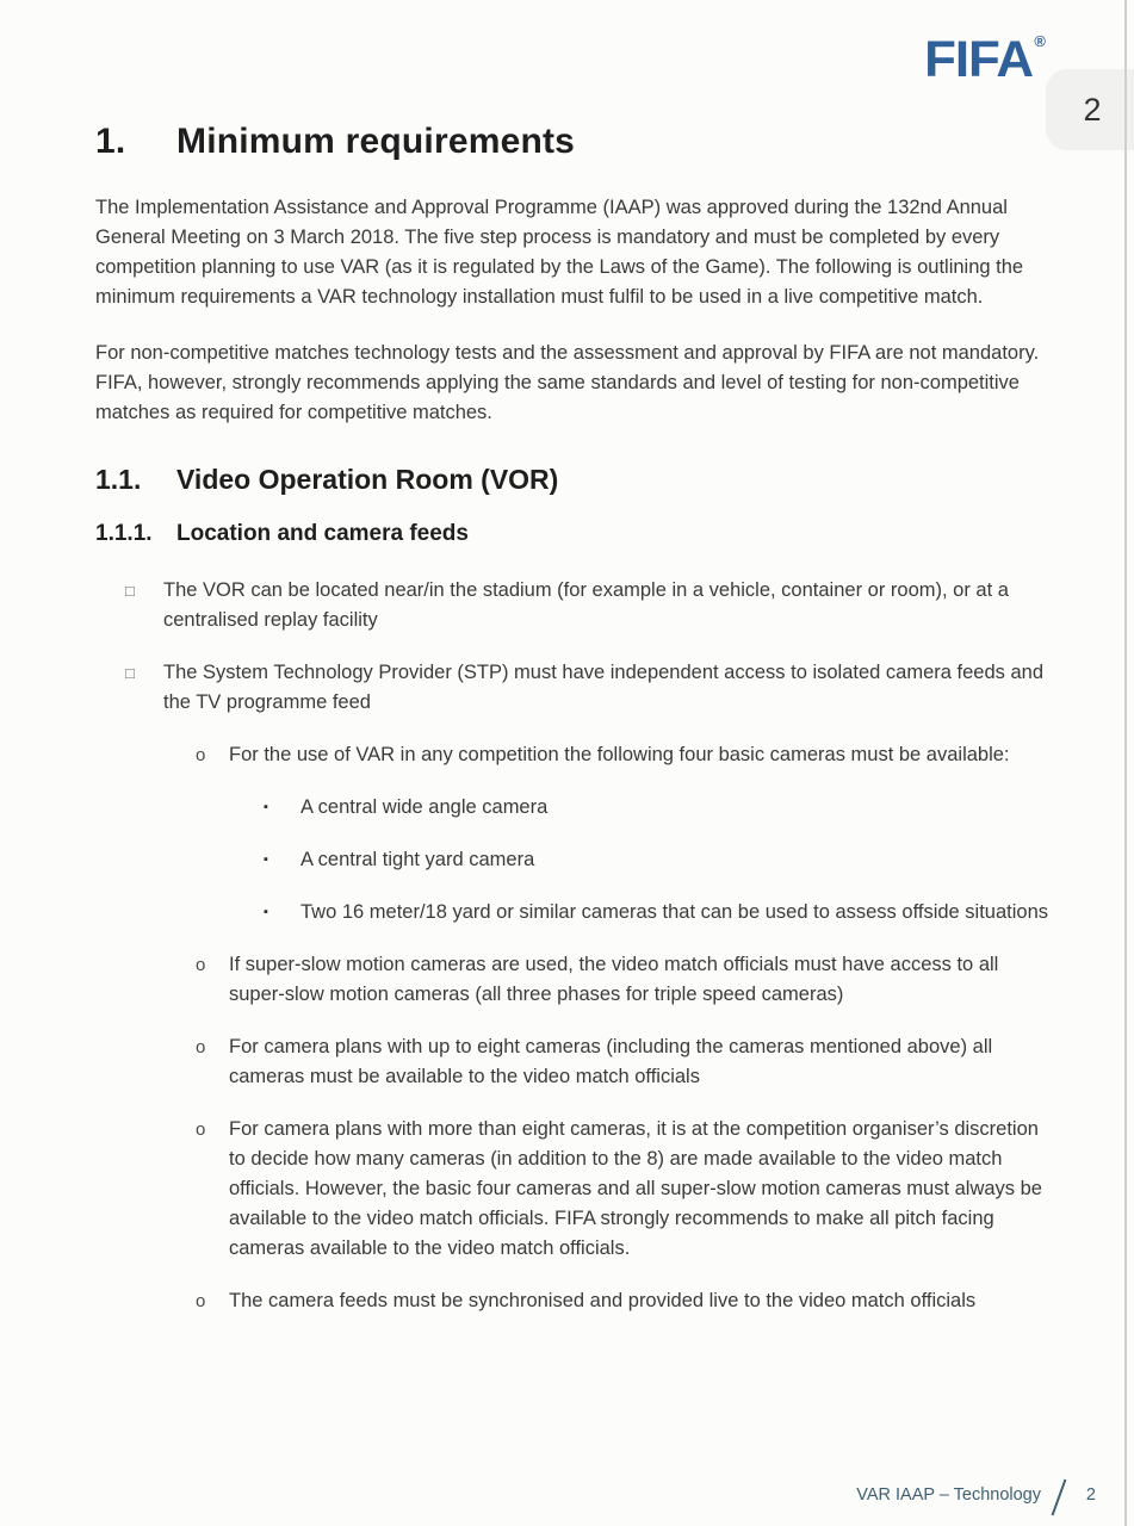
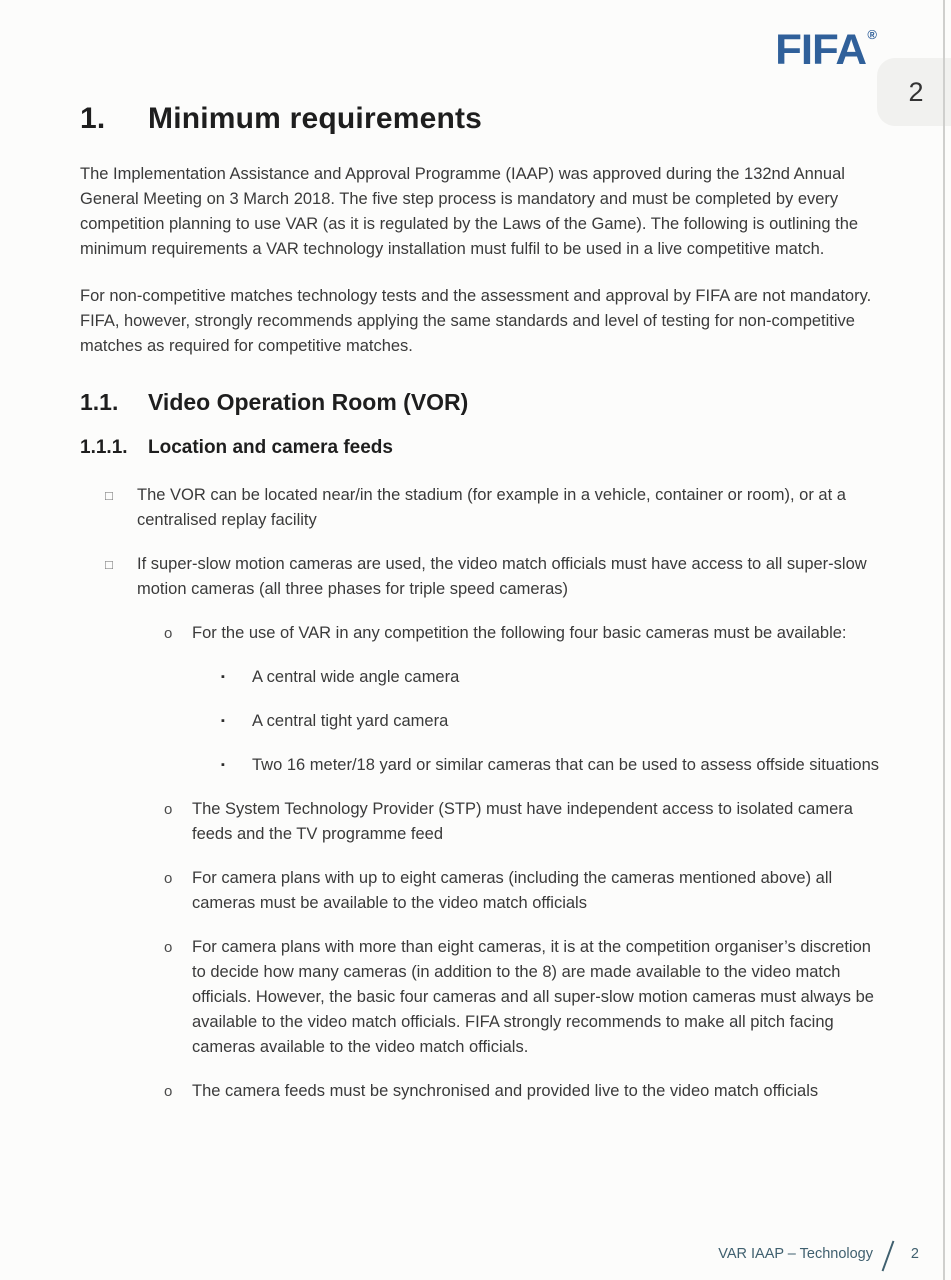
  FIFA®
  2
  1.
  Minimum requirements
  The Implementation Assistance and Approval Programme (IAAP) was approved during the 132nd Annual General Meeting on 3 March 2018. The five step process is mandatory and must be completed by every competition planning to use VAR (as it is regulated by the Laws of the Game). The following is outlining the minimum requirements a VAR technology installation must fulfil to be used in a live competitive match.
  For non-competitive matches technology tests and the assessment and approval by FIFA are not mandatory. FIFA, however, strongly recommends applying the same standards and level of testing for non-competitive matches as required for competitive matches.
  1.1.
  Video Operation Room (VOR)
  1.1.1.
  Location and camera feeds
  □
  The VOR can be located near/in the stadium (for example in a vehicle, container or room), or at a centralised replay facility
  □
- The System Technology Provider (STP) must have independent access to isolated camera feeds and the TV programme feed
+ If super-slow motion cameras are used, the video match officials must have access to all super-slow motion cameras (all three phases for triple speed cameras)
  o
  For the use of VAR in any competition the following four basic cameras must be available:
  ▪
  A central wide angle camera
  ▪
  A central tight yard camera
  ▪
  Two 16 meter/18 yard or similar cameras that can be used to assess offside situations
  o
- If super-slow motion cameras are used, the video match officials must have access to all super-slow motion cameras (all three phases for triple speed cameras)
+ The System Technology Provider (STP) must have independent access to isolated camera feeds and the TV programme feed
  o
  For camera plans with up to eight cameras (including the cameras mentioned above) all cameras must be available to the video match officials
  o
  For camera plans with more than eight cameras, it is at the competition organiser’s discretion to decide how many cameras (in addition to the 8) are made available to the video match officials. However, the basic four cameras and all super-slow motion cameras must always be available to the video match officials. FIFA strongly recommends to make all pitch facing cameras available to the video match officials.
  o
  The camera feeds must be synchronised and provided live to the video match officials
  VAR IAAP – Technology
  2
